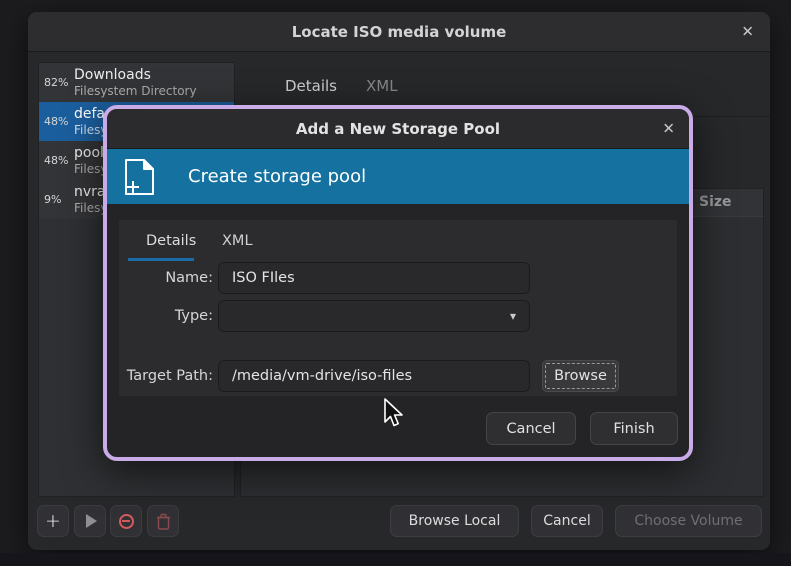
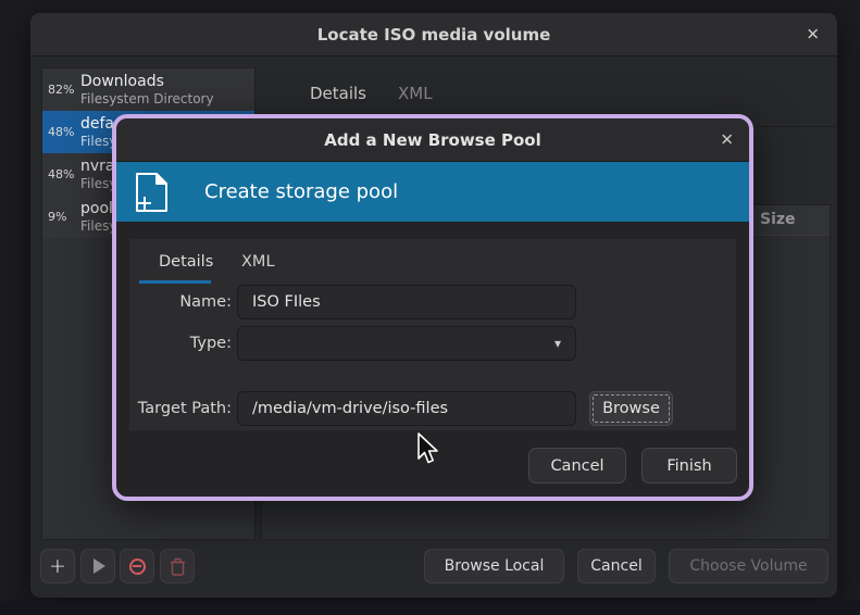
  Locate ISO media volume
  ✕
  82%
  Downloads
  Filesystem Directory
  48%
  defa
  Files
  48%
- pool
+ nvra
  Files
  9%
- nvra
+ pool
  Files
  Details
  XML
  Size
  +
  Browse Local
  Cancel
  Choose Volume
- Add a New Storage Pool
+ Add a New Browse Pool
  ✕
  Create storage pool
  Details
  XML
  Name:
  ISO FIles
  Type:
  ▾
  Target Path:
  /media/vm-drive/iso-files
  Browse
  Cancel
  Finish
